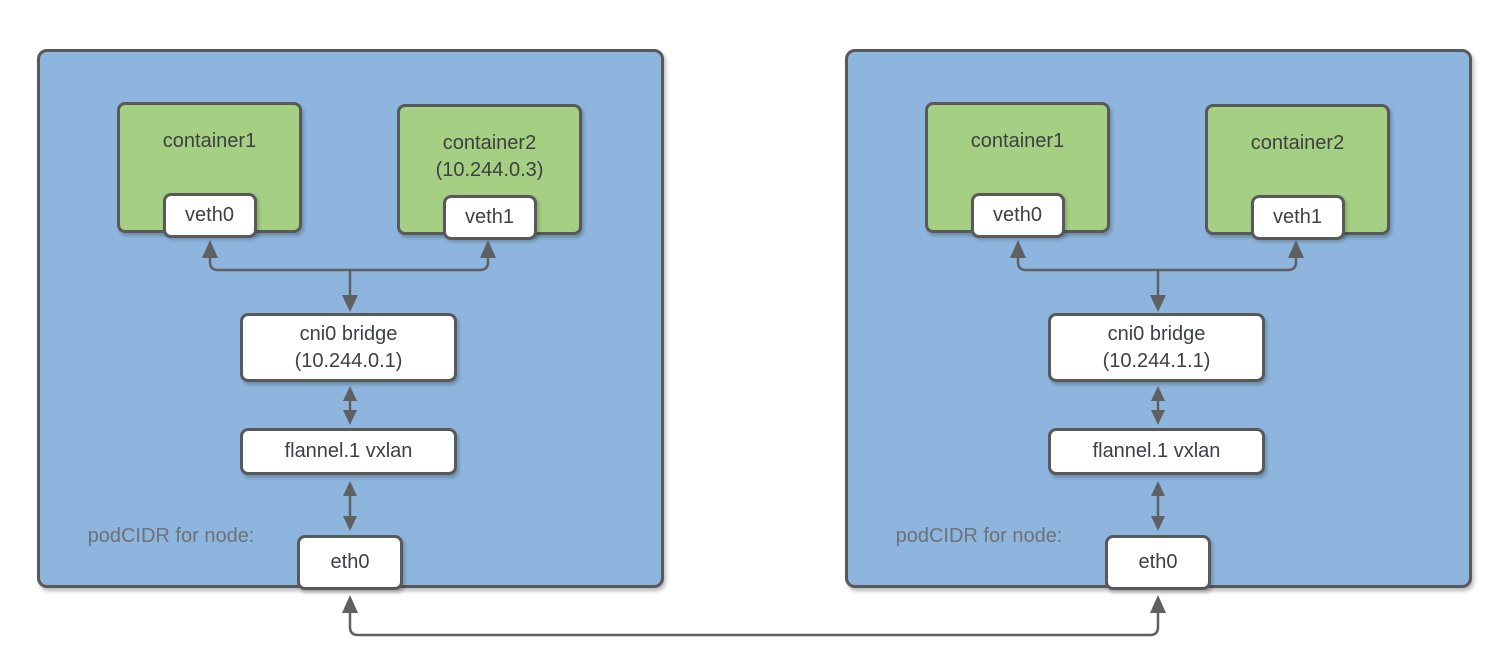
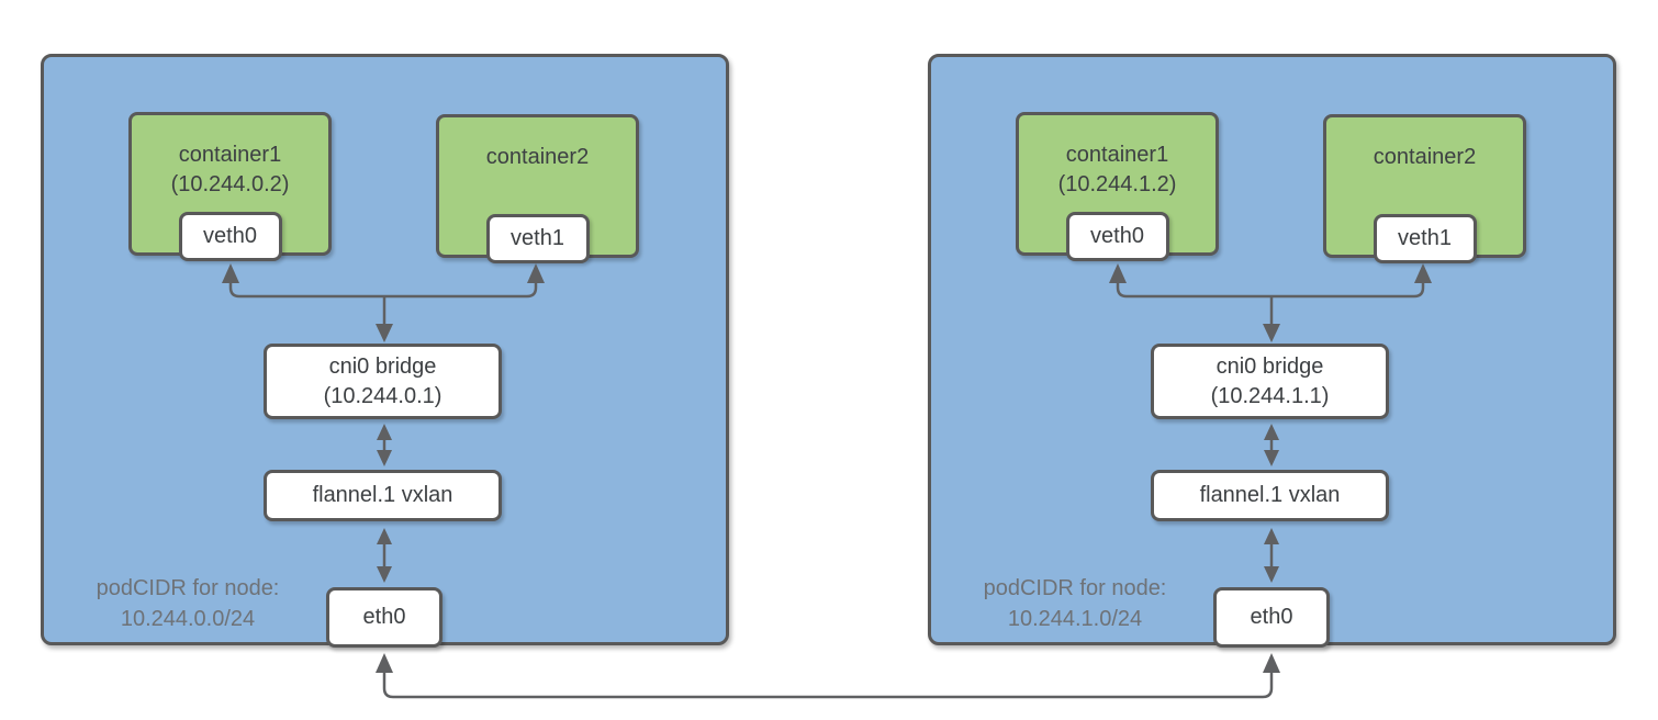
  container1
+ (10.244.0.2)
  veth0
  container2
- (10.244.0.3)
  veth1
  cni0 bridge
  (10.244.0.1)
  flannel.1 vxlan
  eth0
  podCIDR for node:
+ 10.244.0.0/24
  container1
+ (10.244.1.2)
  veth0
  container2
  veth1
  cni0 bridge
  (10.244.1.1)
  flannel.1 vxlan
  eth0
  podCIDR for node:
+ 10.244.1.0/24
